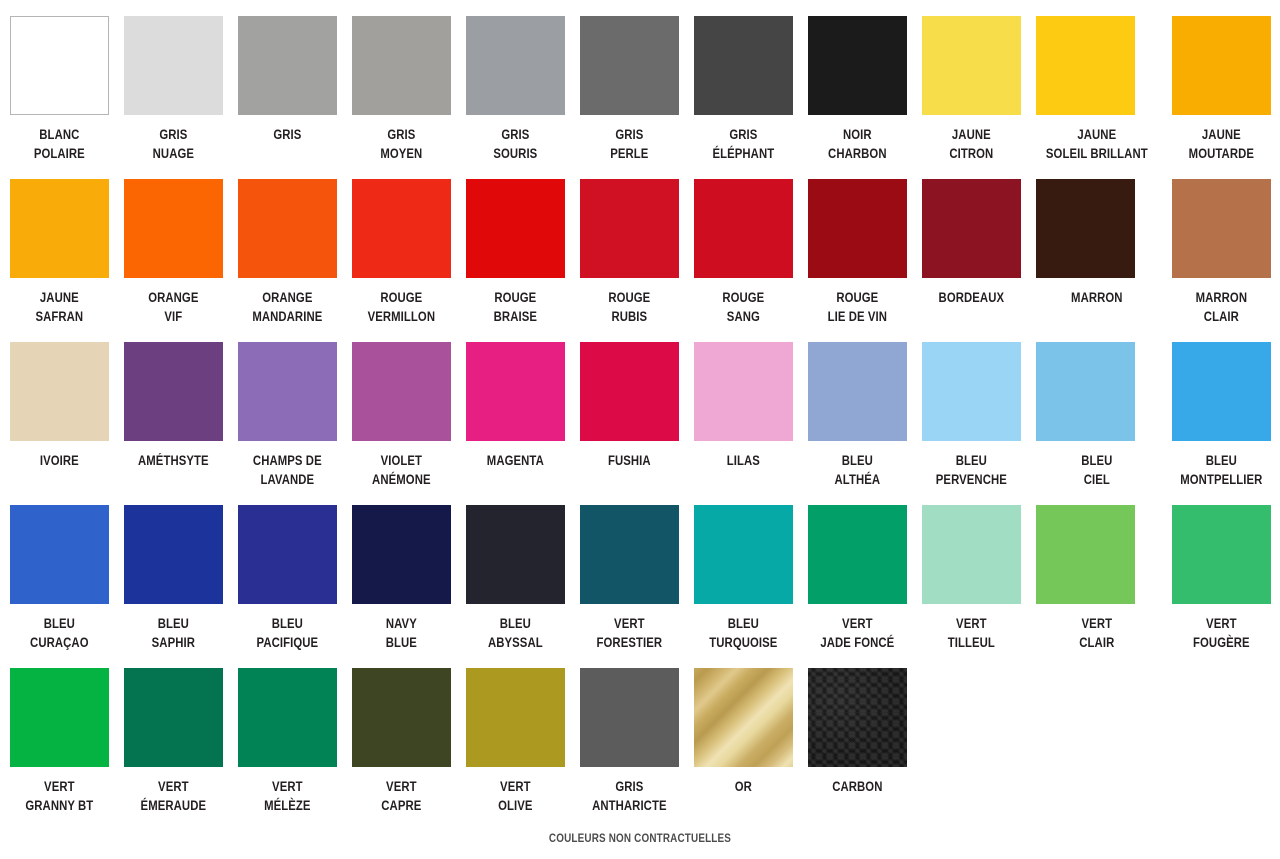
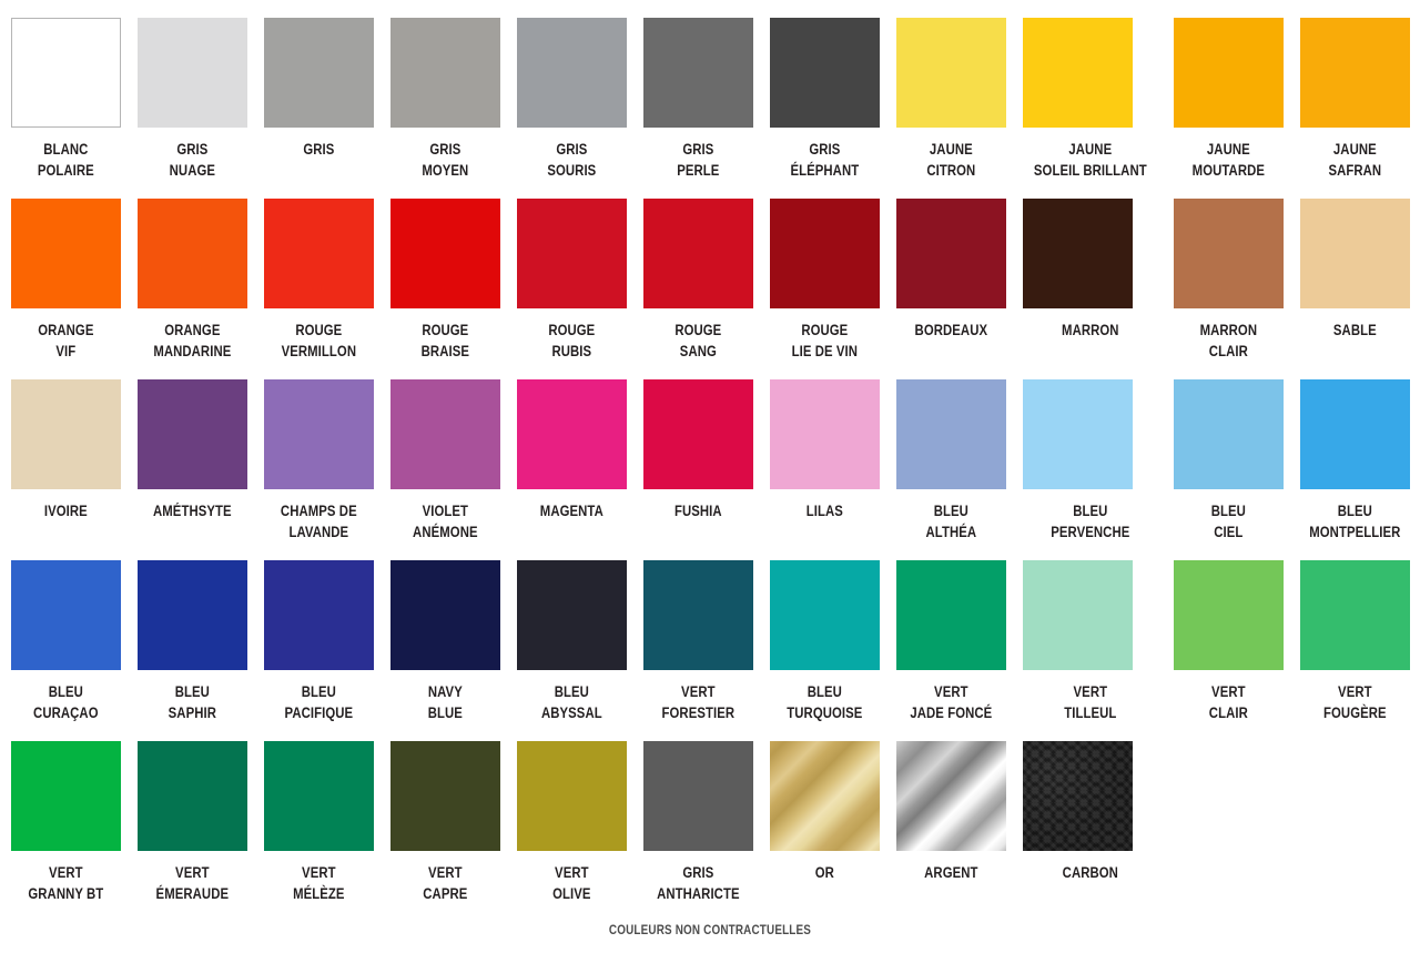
  BLANC
  POLAIRE
  GRIS
  NUAGE
  GRIS
  GRIS
  MOYEN
  GRIS
  SOURIS
  GRIS
  PERLE
  GRIS
  ÉLÉPHANT
- NOIR
- CHARBON
  JAUNE
  CITRON
  JAUNE
  SOLEIL BRILLANT
  JAUNE
  MOUTARDE
  JAUNE
  SAFRAN
  ORANGE
  VIF
  ORANGE
  MANDARINE
  ROUGE
  VERMILLON
  ROUGE
  BRAISE
  ROUGE
  RUBIS
  ROUGE
  SANG
  ROUGE
  LIE DE VIN
  BORDEAUX
  MARRON
  MARRON
  CLAIR
+ SABLE
  IVOIRE
  AMÉTHSYTE
  CHAMPS DE
  LAVANDE
  VIOLET
  ANÉMONE
  MAGENTA
  FUSHIA
  LILAS
  BLEU
  ALTHÉA
  BLEU
  PERVENCHE
  BLEU
  CIEL
  BLEU
  MONTPELLIER
  BLEU
  CURAÇAO
  BLEU
  SAPHIR
  BLEU
  PACIFIQUE
  NAVY
  BLUE
  BLEU
  ABYSSAL
  VERT
  FORESTIER
  BLEU
  TURQUOISE
  VERT
  JADE FONCÉ
  VERT
  TILLEUL
  VERT
  CLAIR
  VERT
  FOUGÈRE
  VERT
  GRANNY BT
  VERT
  ÉMERAUDE
  VERT
  MÉLÈZE
  VERT
  CAPRE
  VERT
  OLIVE
  GRIS
  ANTHARICTE
  OR
+ ARGENT
  CARBON
  COULEURS NON CONTRACTUELLES
